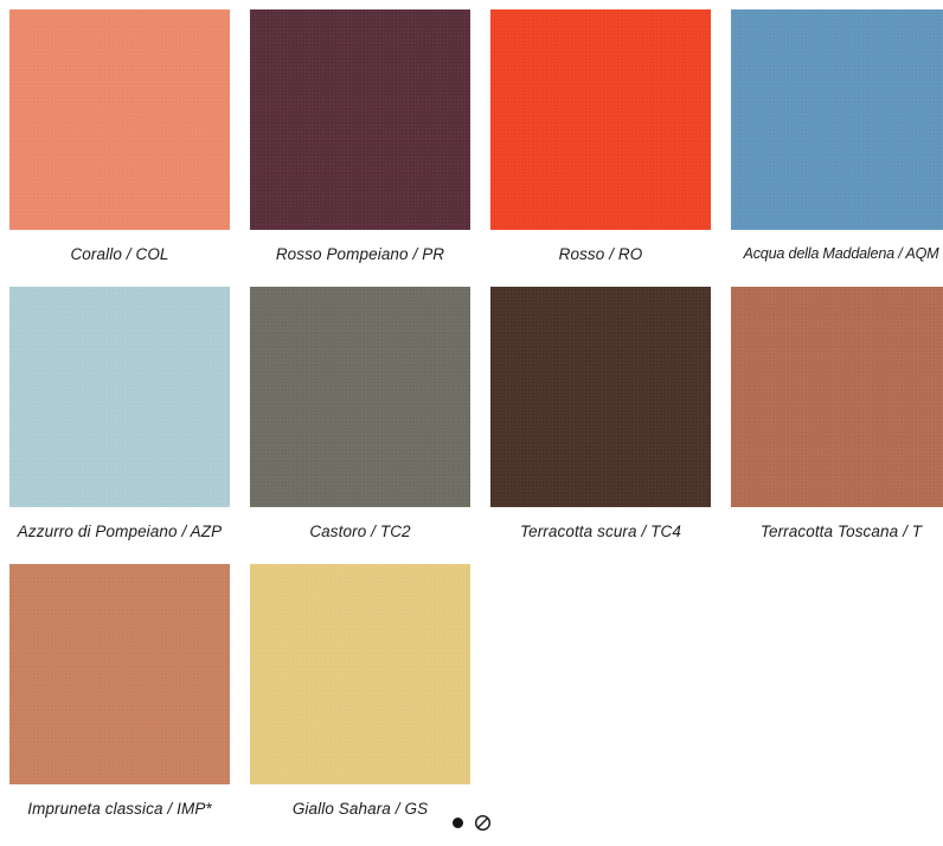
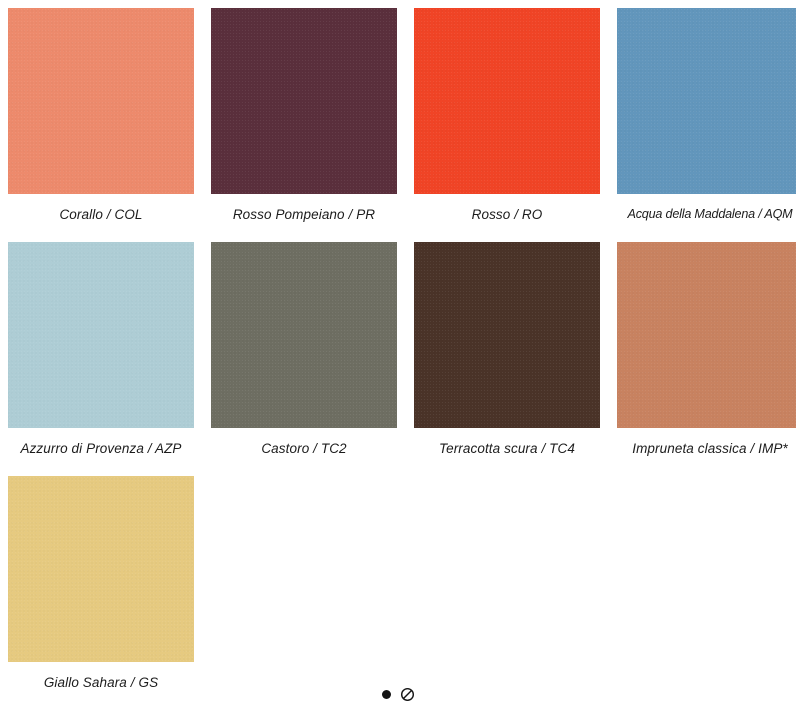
  Corallo / COL
  Rosso Pompeiano / PR
  Rosso / RO
  Acqua della Maddalena / AQM
- Azzurro di Pompeiano / AZP
+ Azzurro di Provenza / AZP
  Castoro / TC2
  Terracotta scura / TC4
- Terracotta Toscana / T
  Impruneta classica / IMP*
  Giallo Sahara / GS
